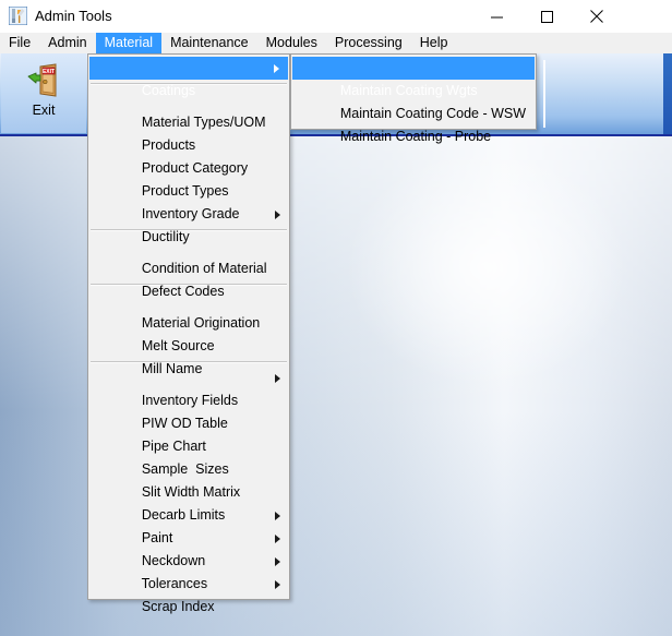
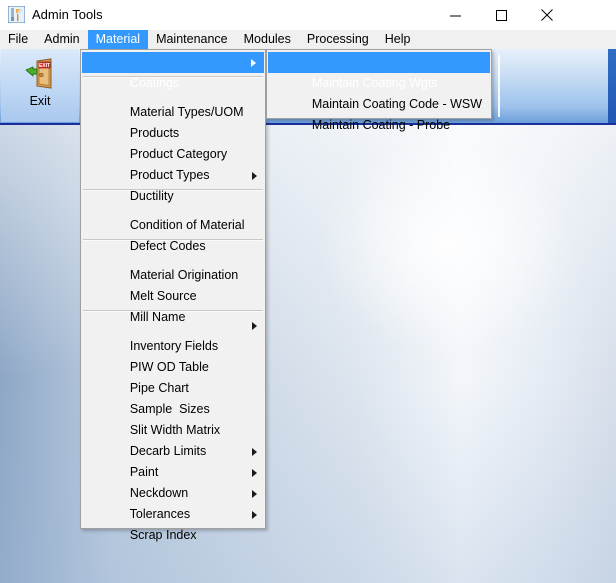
  Admin Tools
  File Admin Material Maintenance Modules Processing Help
  Exit
  Coatings
  Material Types/UOM
  Products
  Product Category
  Product Types
- Inventory Grade
  Ductility
  Condition of Material
  Defect Codes
  Material Origination
  Melt Source
  Mill Name
  Inventory Fields
  PIW OD Table
  Pipe Chart
  Sample Sizes
  Slit Width Matrix
  Decarb Limits
  Paint
  Neckdown
  Tolerances
  Scrap Index
  Maintain Coating Code - WSW
  Maintain Coating - Probe
